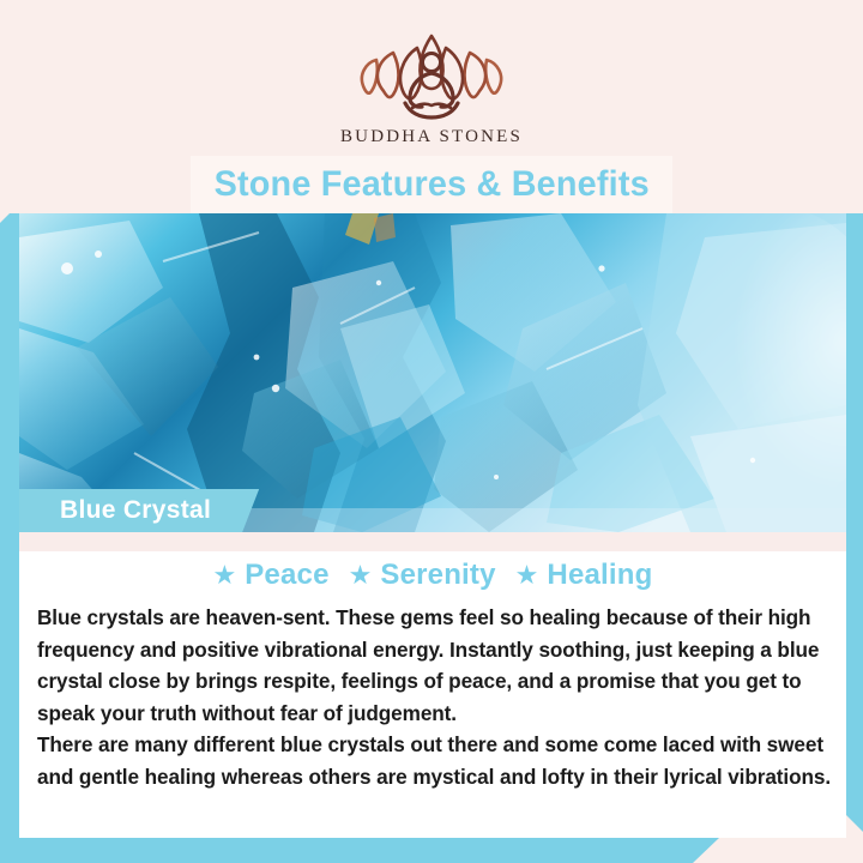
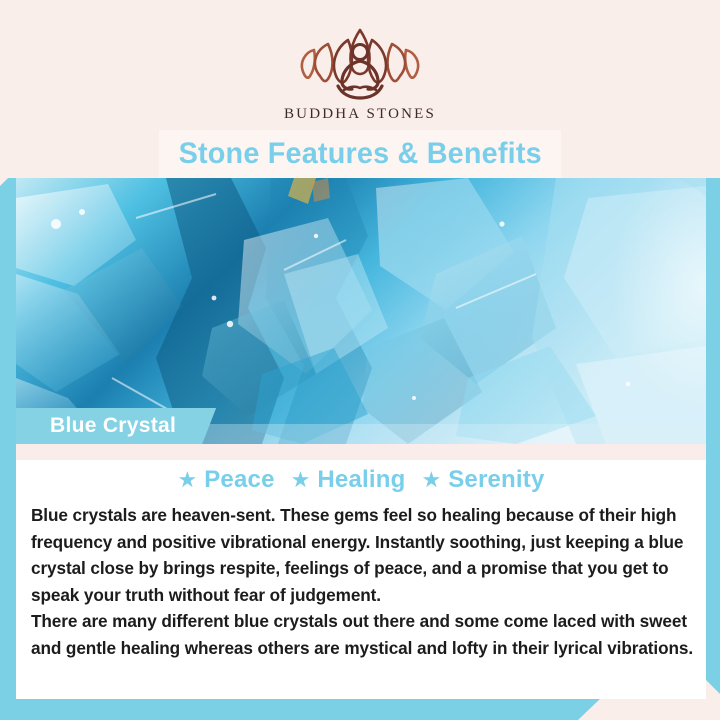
  BUDDHA STONES
  Stone Features & Benefits
  Blue Crystal
  ★
  Peace
  ★
- Serenity
+ Healing
  ★
- Healing
+ Serenity
  Blue crystals are heaven-sent. These gems feel so healing because of their high frequency and positive vibrational energy. Instantly soothing, just keeping a blue crystal close by brings respite, feelings of peace, and a promise that you get to speak your truth without fear of judgement.
  There are many different blue crystals out there and some come laced with sweet and gentle healing whereas others are mystical and lofty in their lyrical vibrations.
